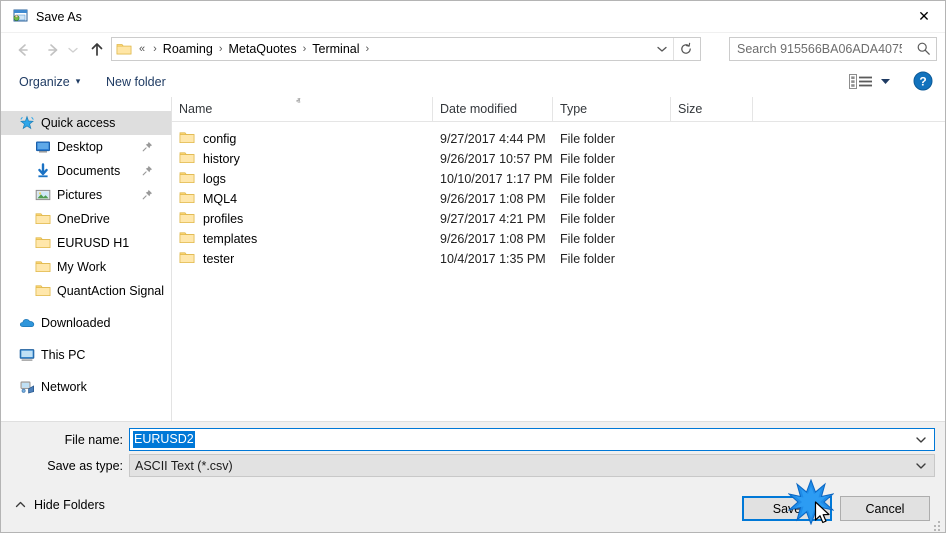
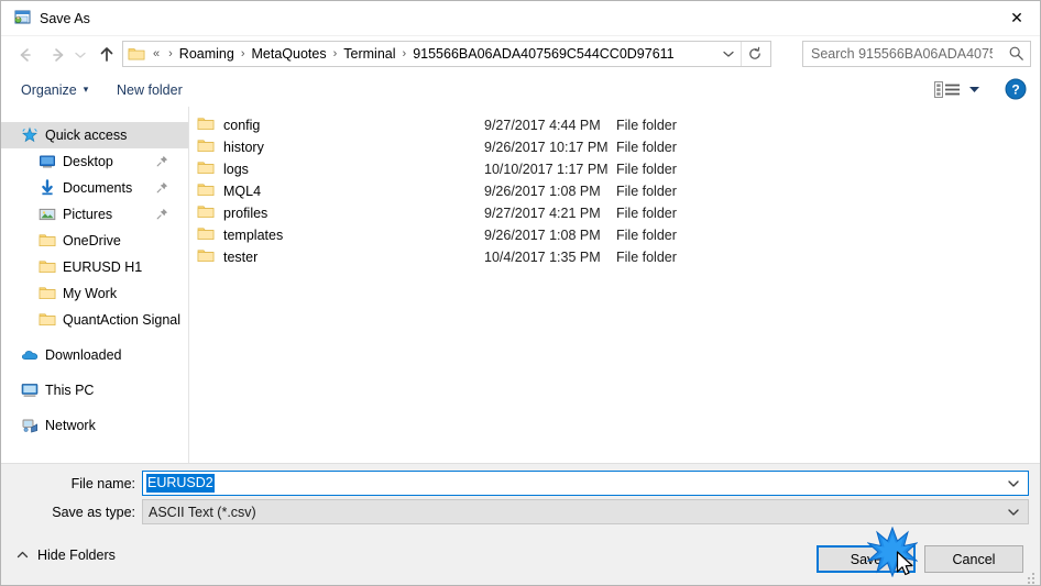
  Save As
  ✕
  «
  ›
  Roaming
  ›
  MetaQuotes
  ›
  Terminal
  ›
+ 915566BA06ADA407569C544CC0D97611
  Search 915566BA06ADA407
  Organize
  ▾
  New folder
  ?
  Quick access
  Desktop
  Documents
  Pictures
  OneDrive
  EURUSD H1
  My Work
  QuantAction Signal
  Downloaded
  This PC
  Network
- ⱏ
- Name
- Date modified
- Type
- Size
  config
  9/27/2017 4:44 PM
  File folder
  history
- 9/26/2017 10:57 PM
+ 9/26/2017 10:17 PM
  File folder
  logs
  10/10/2017 1:17 PM
  File folder
  MQL4
  9/26/2017 1:08 PM
  File folder
  profiles
  9/27/2017 4:21 PM
  File folder
  templates
  9/26/2017 1:08 PM
  File folder
  tester
  10/4/2017 1:35 PM
  File folder
  File name:
  EURUSD2
  Save as type:
  ASCII Text (*.csv)
  Hide Folders
  Cancel
